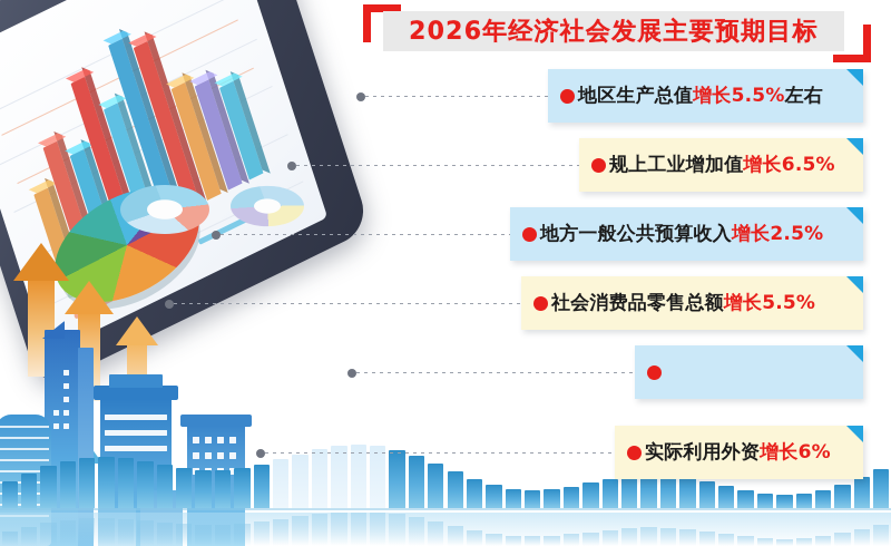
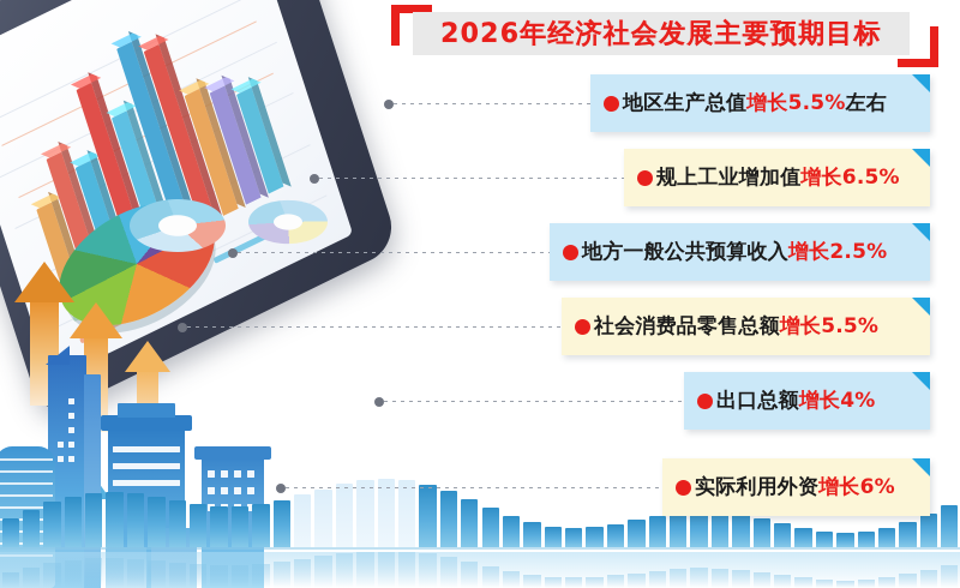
  2026年经济社会发展主要预期目标
  地区生产总值增长5.5%左右
  规上工业增加值增长6.5%
  地方一般公共预算收入增长2.5%
  社会消费品零售总额增长5.5%
+ 出口总额增长4%
  实际利用外资增长6%
